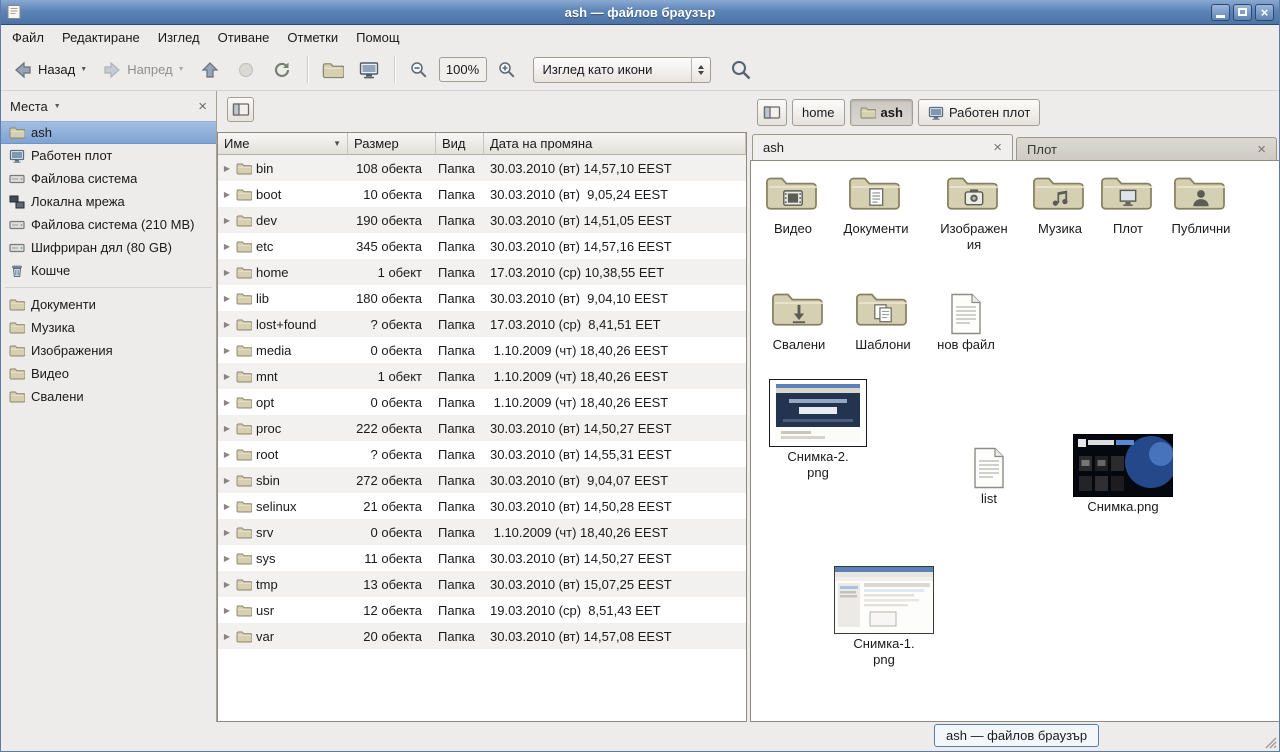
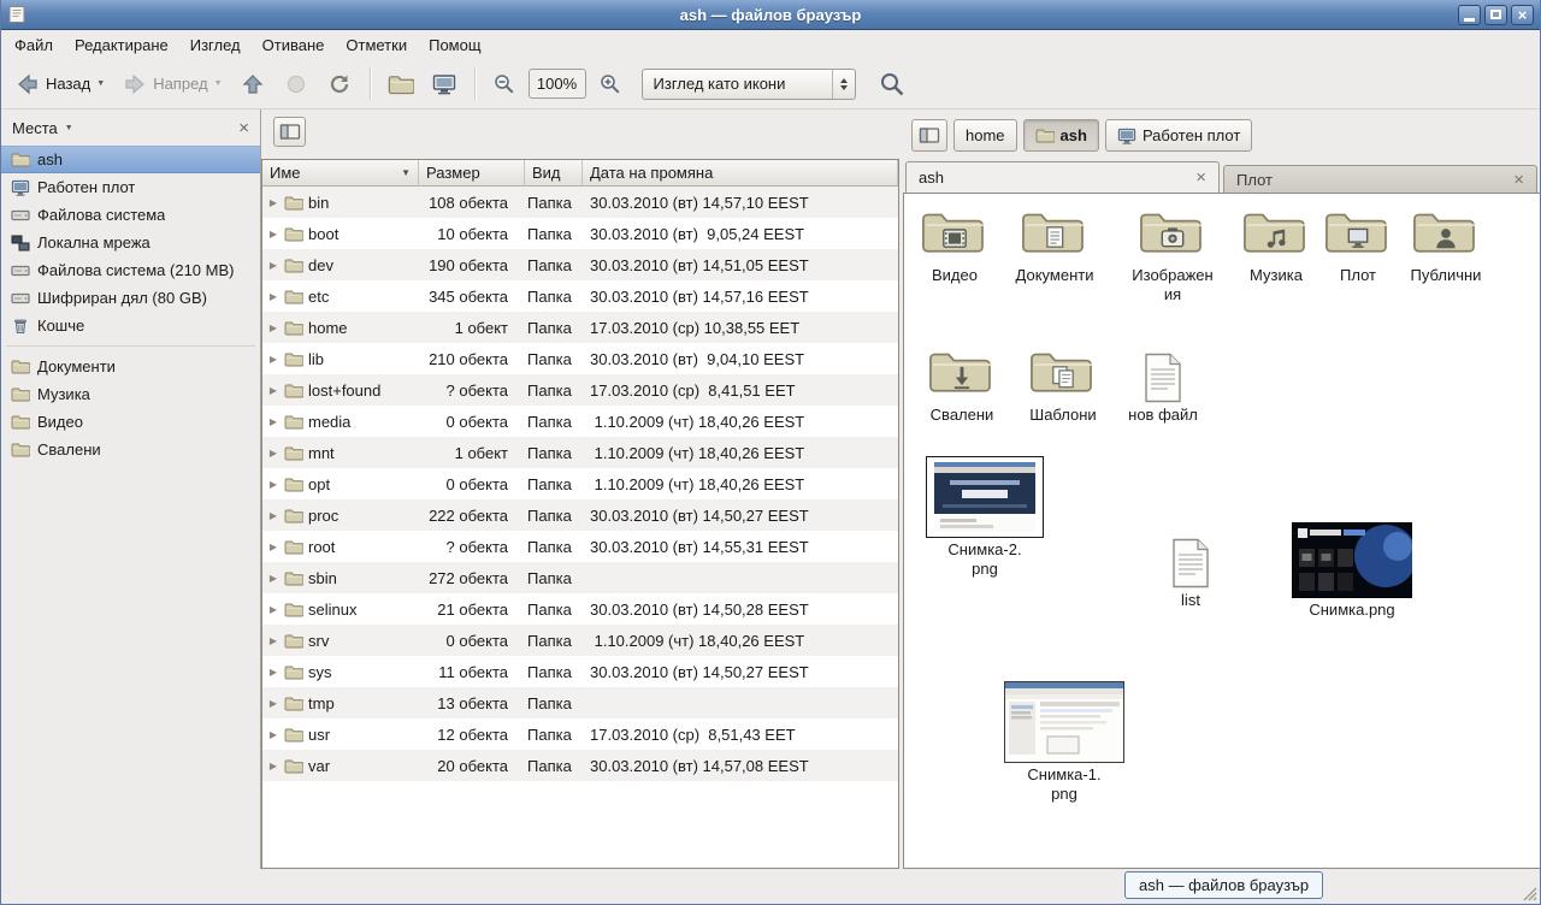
  ash — файлов браузър
  ×
  Файл
  Редактиране
  Изглед
  Отиване
  Отметки
  Помощ
  Назад
  Напред
  100%
  Изглед като икони
  Места
  ×
  ash
  Работен плот
  Файлова система
  Локална мрежа
  Файлова система (210 MB)
  Шифриран дял (80 GB)
  Кошче
  Документи
  Музика
- Изображения
  Видео
  Свалени
  Име
  ▼
  Размер
  Вид
  Дата на промяна
  ▶
  bin
  108 обекта
  Папка
  30.03.2010 (вт) 14,57,10 EEST
  ▶
  boot
  10 обекта
  Папка
  30.03.2010 (вт) 9,05,24 EEST
  ▶
  dev
  190 обекта
  Папка
  30.03.2010 (вт) 14,51,05 EEST
  ▶
  etc
  345 обекта
  Папка
  30.03.2010 (вт) 14,57,16 EEST
  ▶
  home
  1 обект
  Папка
  17.03.2010 (ср) 10,38,55 EET
  ▶
  lib
- 180 обекта
+ 210 обекта
  Папка
  30.03.2010 (вт) 9,04,10 EEST
  ▶
  lost+found
  ? обекта
  Папка
  17.03.2010 (ср) 8,41,51 EET
  ▶
  media
  0 обекта
  Папка
  1.10.2009 (чт) 18,40,26 EEST
  ▶
  mnt
  1 обект
  Папка
  1.10.2009 (чт) 18,40,26 EEST
  ▶
  opt
  0 обекта
  Папка
  1.10.2009 (чт) 18,40,26 EEST
  ▶
  proc
  222 обекта
  Папка
  30.03.2010 (вт) 14,50,27 EEST
  ▶
  root
  ? обекта
  Папка
  30.03.2010 (вт) 14,55,31 EEST
  ▶
  sbin
  272 обекта
  Папка
- 30.03.2010 (вт) 9,04,07 EEST
  ▶
  selinux
  21 обекта
  Папка
  30.03.2010 (вт) 14,50,28 EEST
  ▶
  srv
  0 обекта
  Папка
  1.10.2009 (чт) 18,40,26 EEST
  ▶
  sys
  11 обекта
  Папка
  30.03.2010 (вт) 14,50,27 EEST
  ▶
  tmp
  13 обекта
  Папка
- 30.03.2010 (вт) 15,07,25 EEST
  ▶
  usr
  12 обекта
  Папка
- 19.03.2010 (ср) 8,51,43 EET
+ 17.03.2010 (ср) 8,51,43 EET
  ▶
  var
  20 обекта
  Папка
  30.03.2010 (вт) 14,57,08 EEST
  home
  ash
  Работен плот
  ash
  ×
  Плот
  ×
  Видео
  Документи
  Изображен
  ия
  Музика
  Плот
  Публични
  Свалени
  Шаблони
  нов файл
  Снимка-2.
  png
  list
  Снимка.png
  Снимка-1.
  png
  ash — файлов браузър
